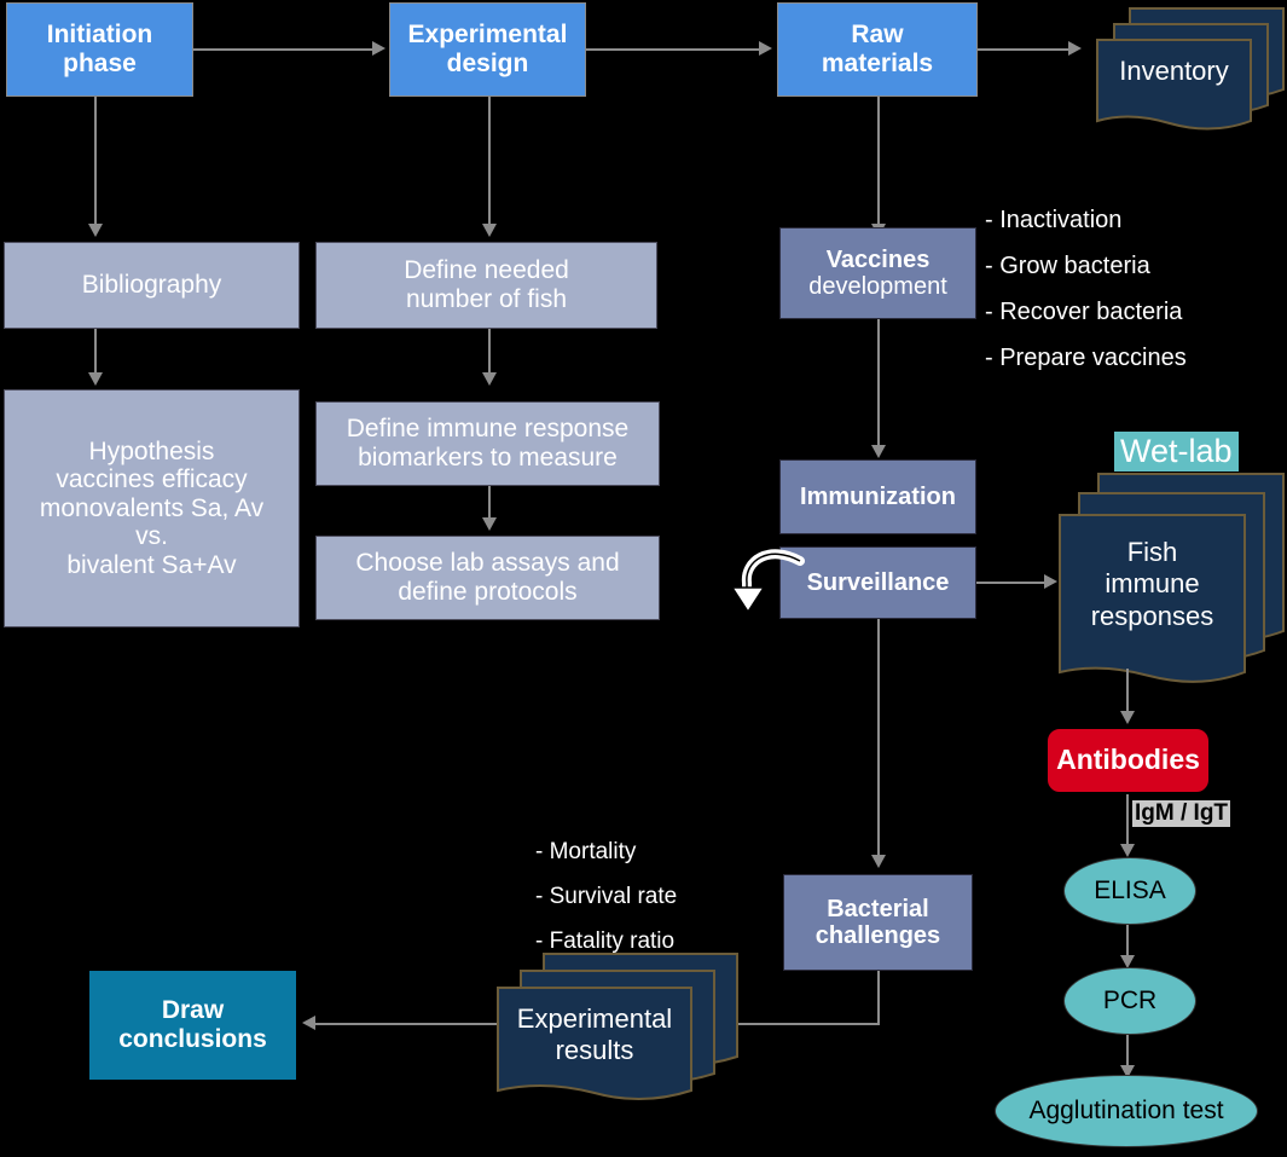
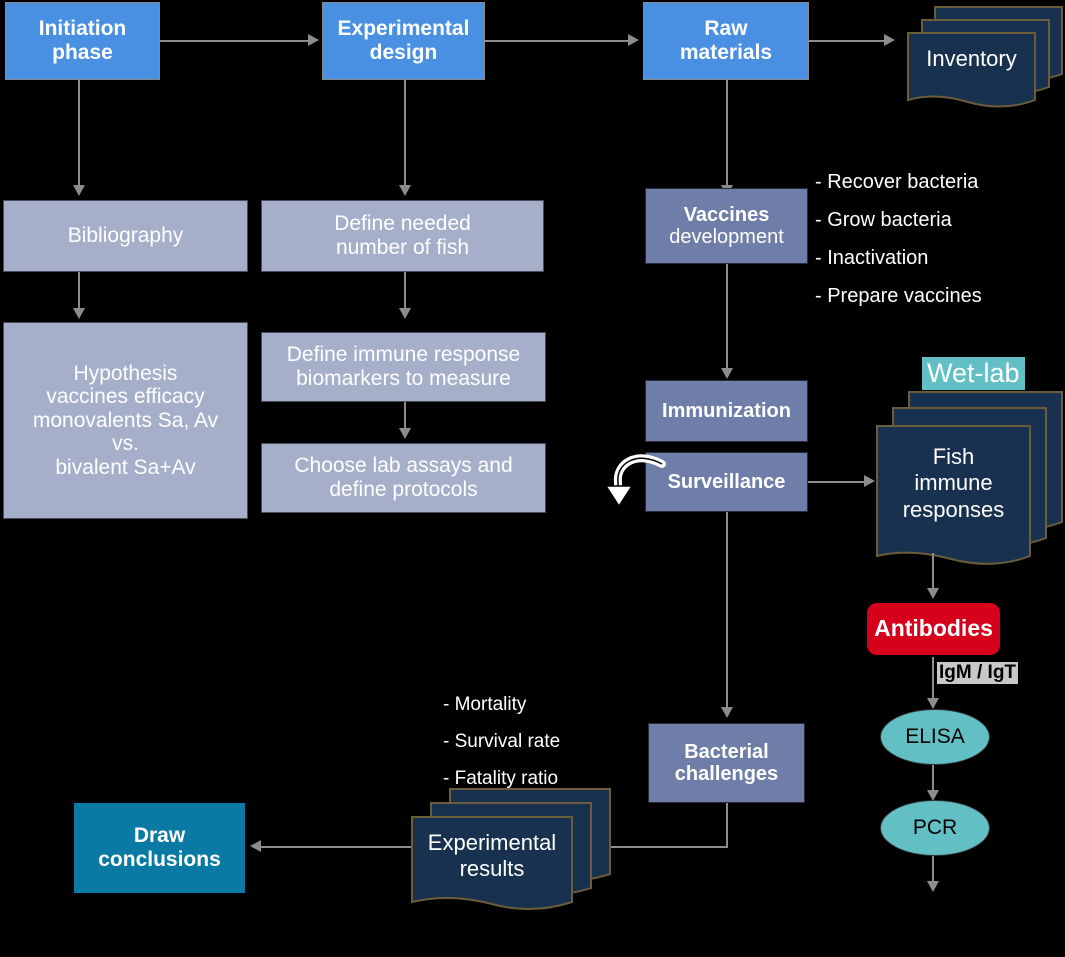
  Initiation
  phase
  Experimental
  design
  Raw
  materials
  Inventory
  Bibliography
  Define needed
  number of fish
  Vaccines
  development
- - Inactivation
+ - Recover bacteria
  - Grow bacteria
- - Recover bacteria
+ - Inactivation
  - Prepare vaccines
  Hypothesis
  vaccines efficacy
  monovalents Sa, Av
  vs.
  bivalent Sa+Av
  Define immune response
  biomarkers to measure
  Choose lab assays and
  define protocols
  Immunization
  Surveillance
  Wet-lab
  Fish
  immune
  responses
  Antibodies
  IgM / IgT
  ELISA
  PCR
- Agglutination test
  Bacterial
  challenges
  - Mortality
  - Survival rate
  - Fatality ratio
  Experimental
  results
  Draw
  conclusions
